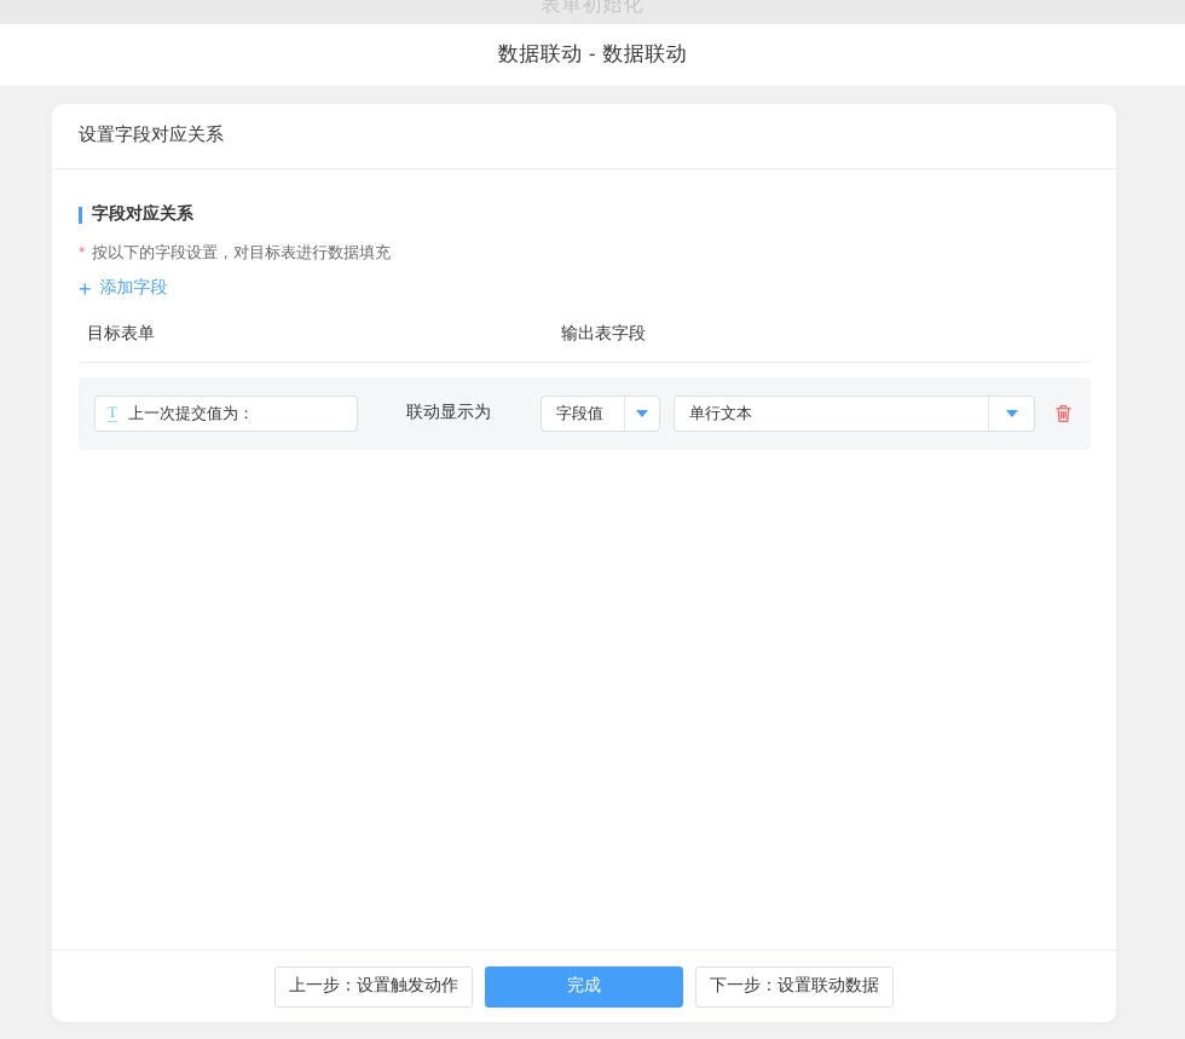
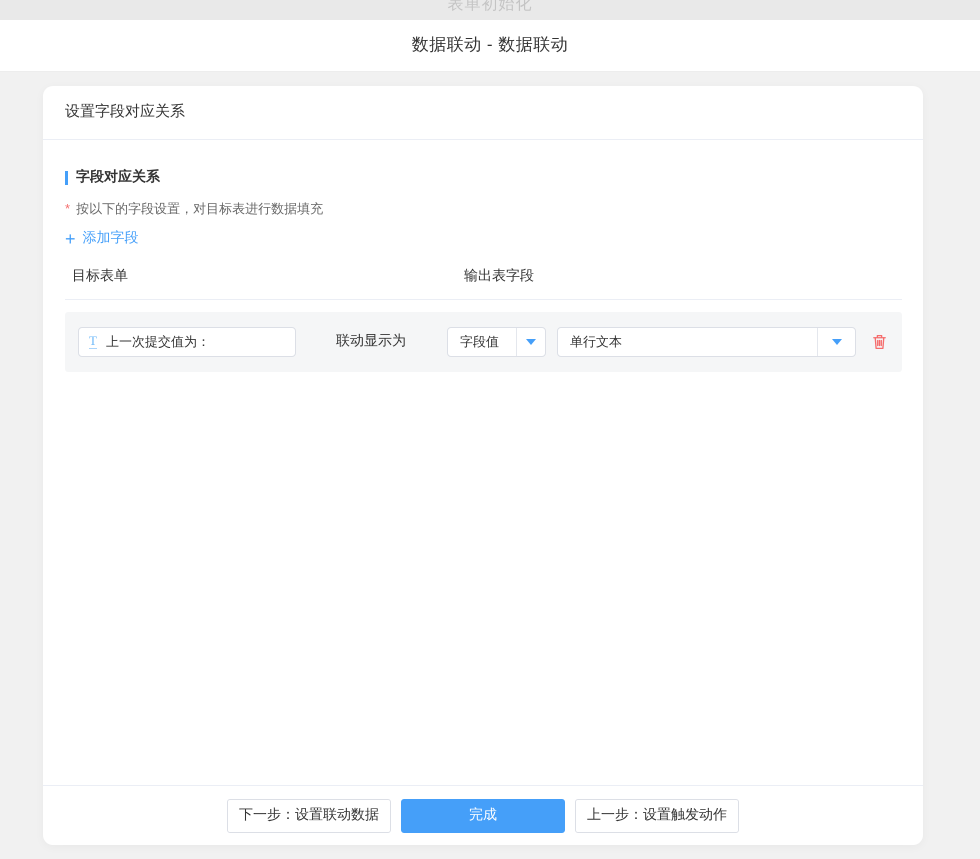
  表单初始化
  数据联动 - 数据联动
  设置字段对应关系
  字段对应关系
  *
  按以下的字段设置，对目标表进行数据填充
  +
  添加字段
  目标表单
  输出表字段
  T
  上一次提交值为：
  联动显示为
  字段值
  单行文本
- 上一步：设置触发动作
+ 下一步：设置联动数据
  完成
- 下一步：设置联动数据
+ 上一步：设置触发动作
